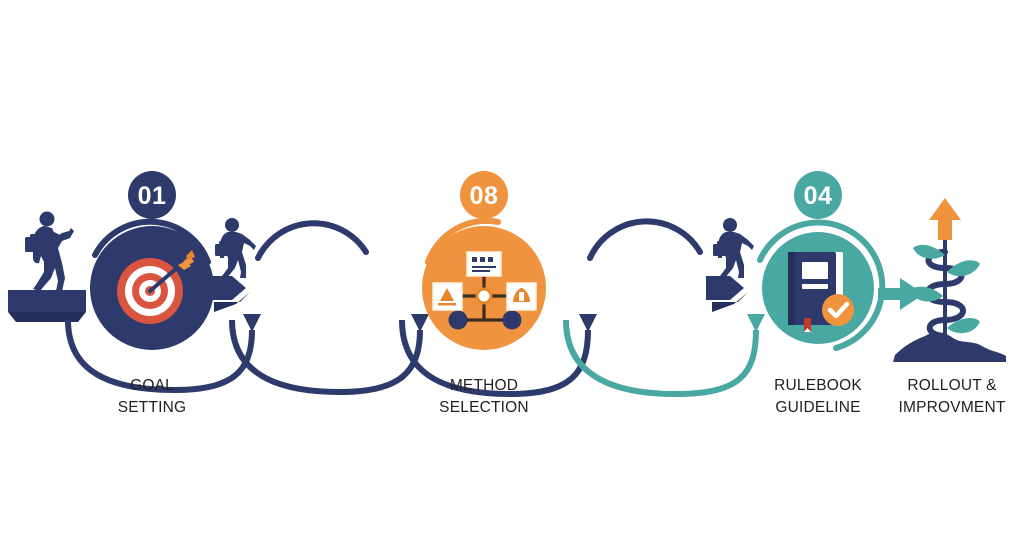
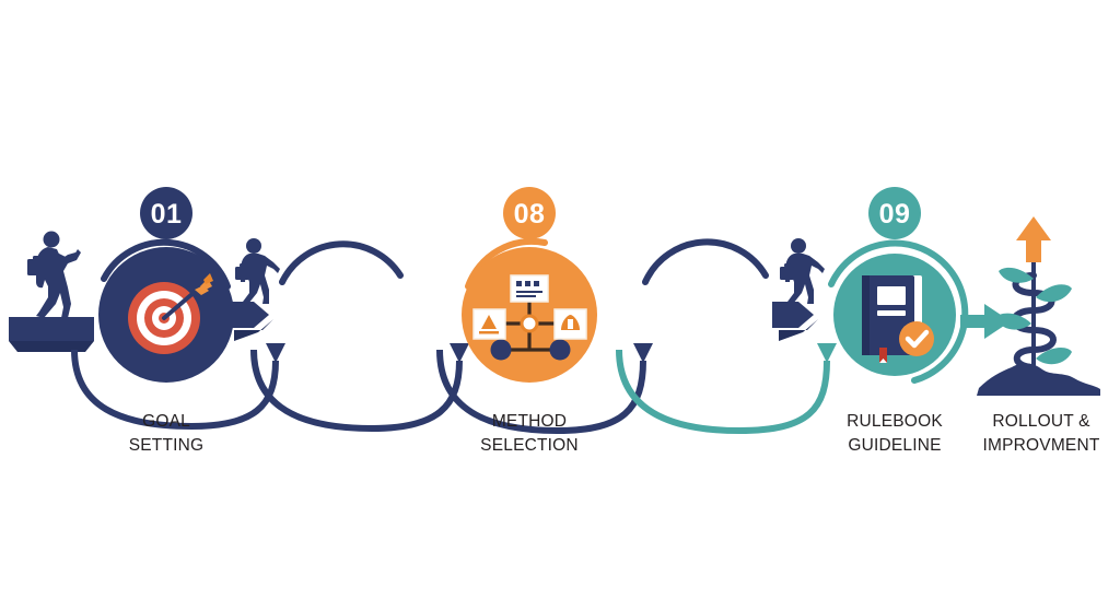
  01
  GOAL
  SETTING
  08
  METHOD
  SELECTION
- 04
+ 09
  RULEBOOK
  GUIDELINE
  ROLLOUT &
  IMPROVMENT
